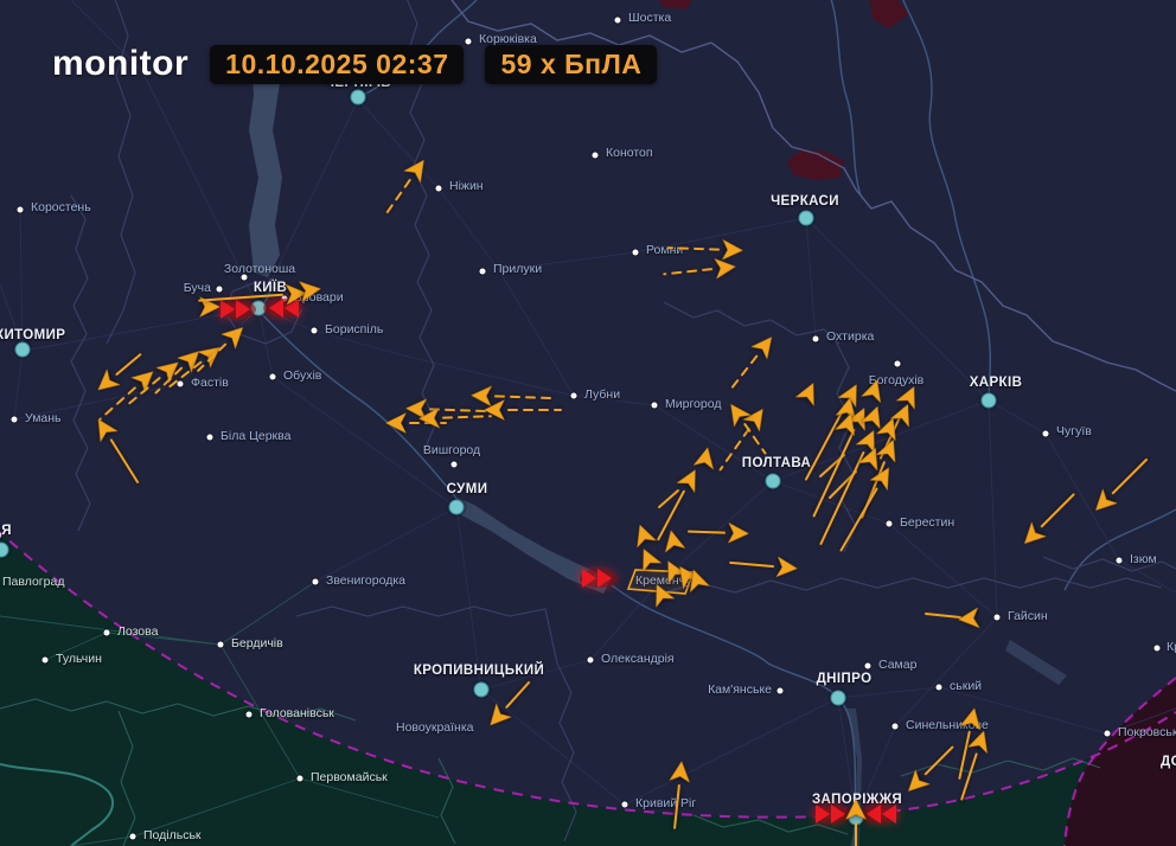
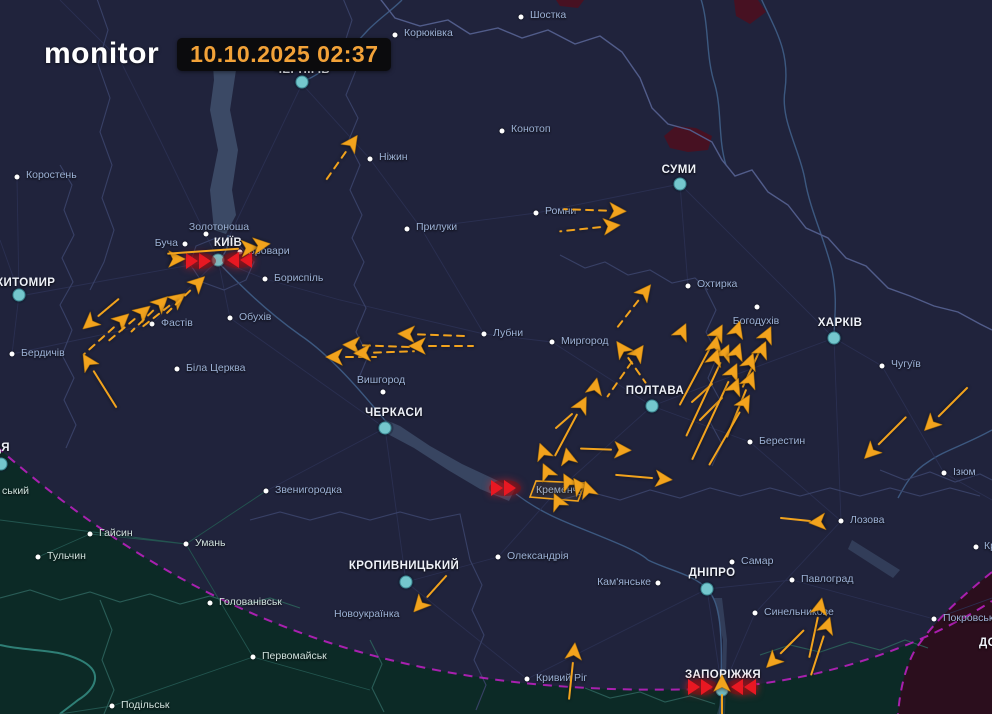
  КИЇВ
- ЧЕРКАСИ
+ СУМИ
  ХАРКІВ
  ПОЛТАВА
- СУМИ
+ ЧЕРКАСИ
  КРОПИВНИЦЬКИЙ
  ДНІПРО
  ЗАПОРІЖЖЯ
  ИТОМИР
  Корюківка
  Шостка
  Конотоп
  Ніжин
  Прилуки
  Ромни
  Коростень
  Золотоноша
  Буча
  овари
  Бориспіль
  Обухів
  Фастів
- Умань
+ Бердичів
  Біла Церква
  Вишгород
  Звенигородка
  Лубни
  Миргород
  Охтирка
  Богодухів
  Чугуїв
  Берестин
  Ізюм
- Гайсин
+ Лозова
  Самар
- ський
+ Павлоград
  Синельникое
  Покровськ
  Кам'янське
  Олександрія
  Новоукраїнка
  Кривий Ріг
- Лозова
+ Гайсин
  Тульчин
- Бердичів
+ Умань
  Голованівськ
  Первомайськ
  Подільськ
- Павлоград
+ ський
  monitor
  10.10.2025 02:37
- 59 х БпЛА
